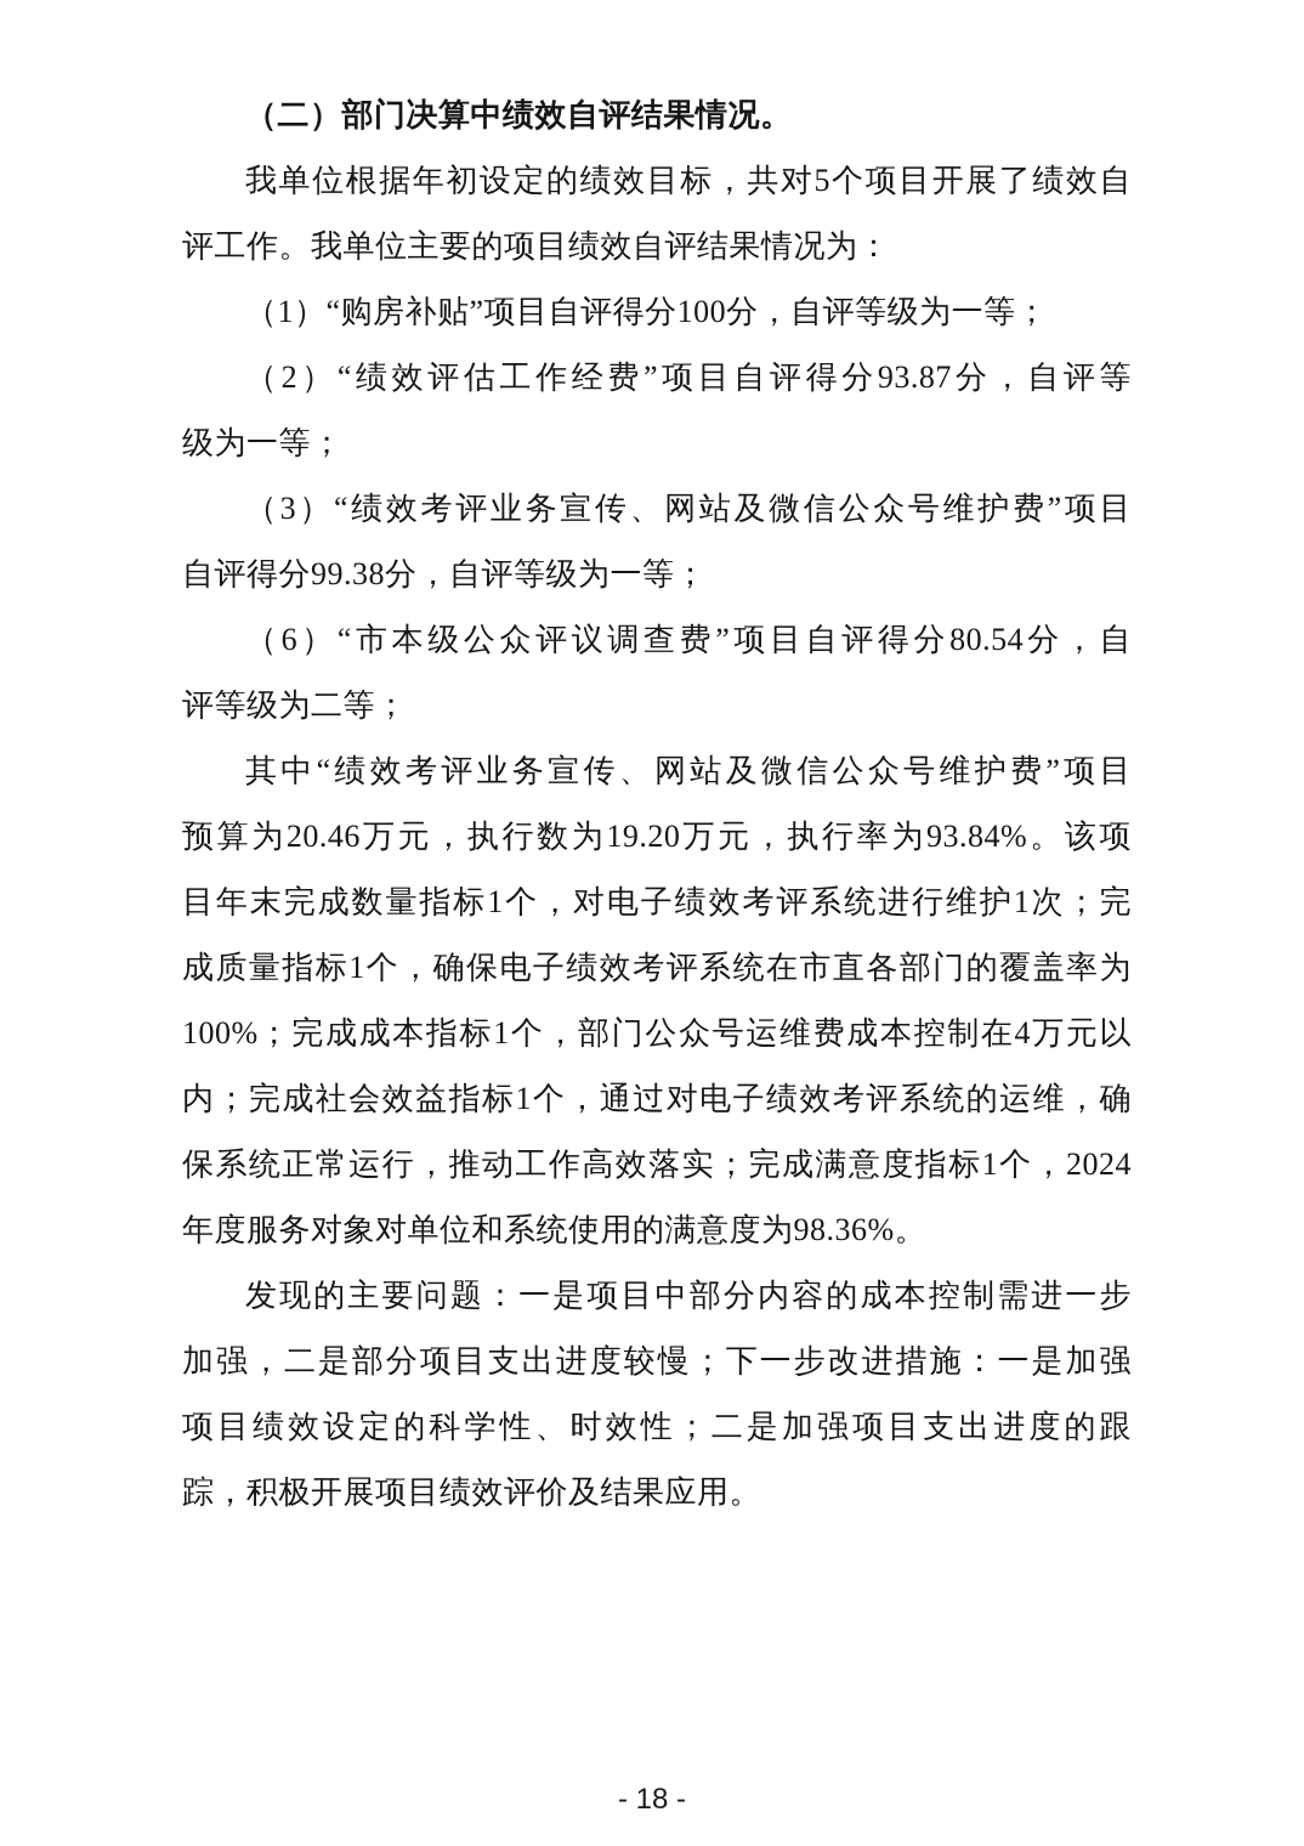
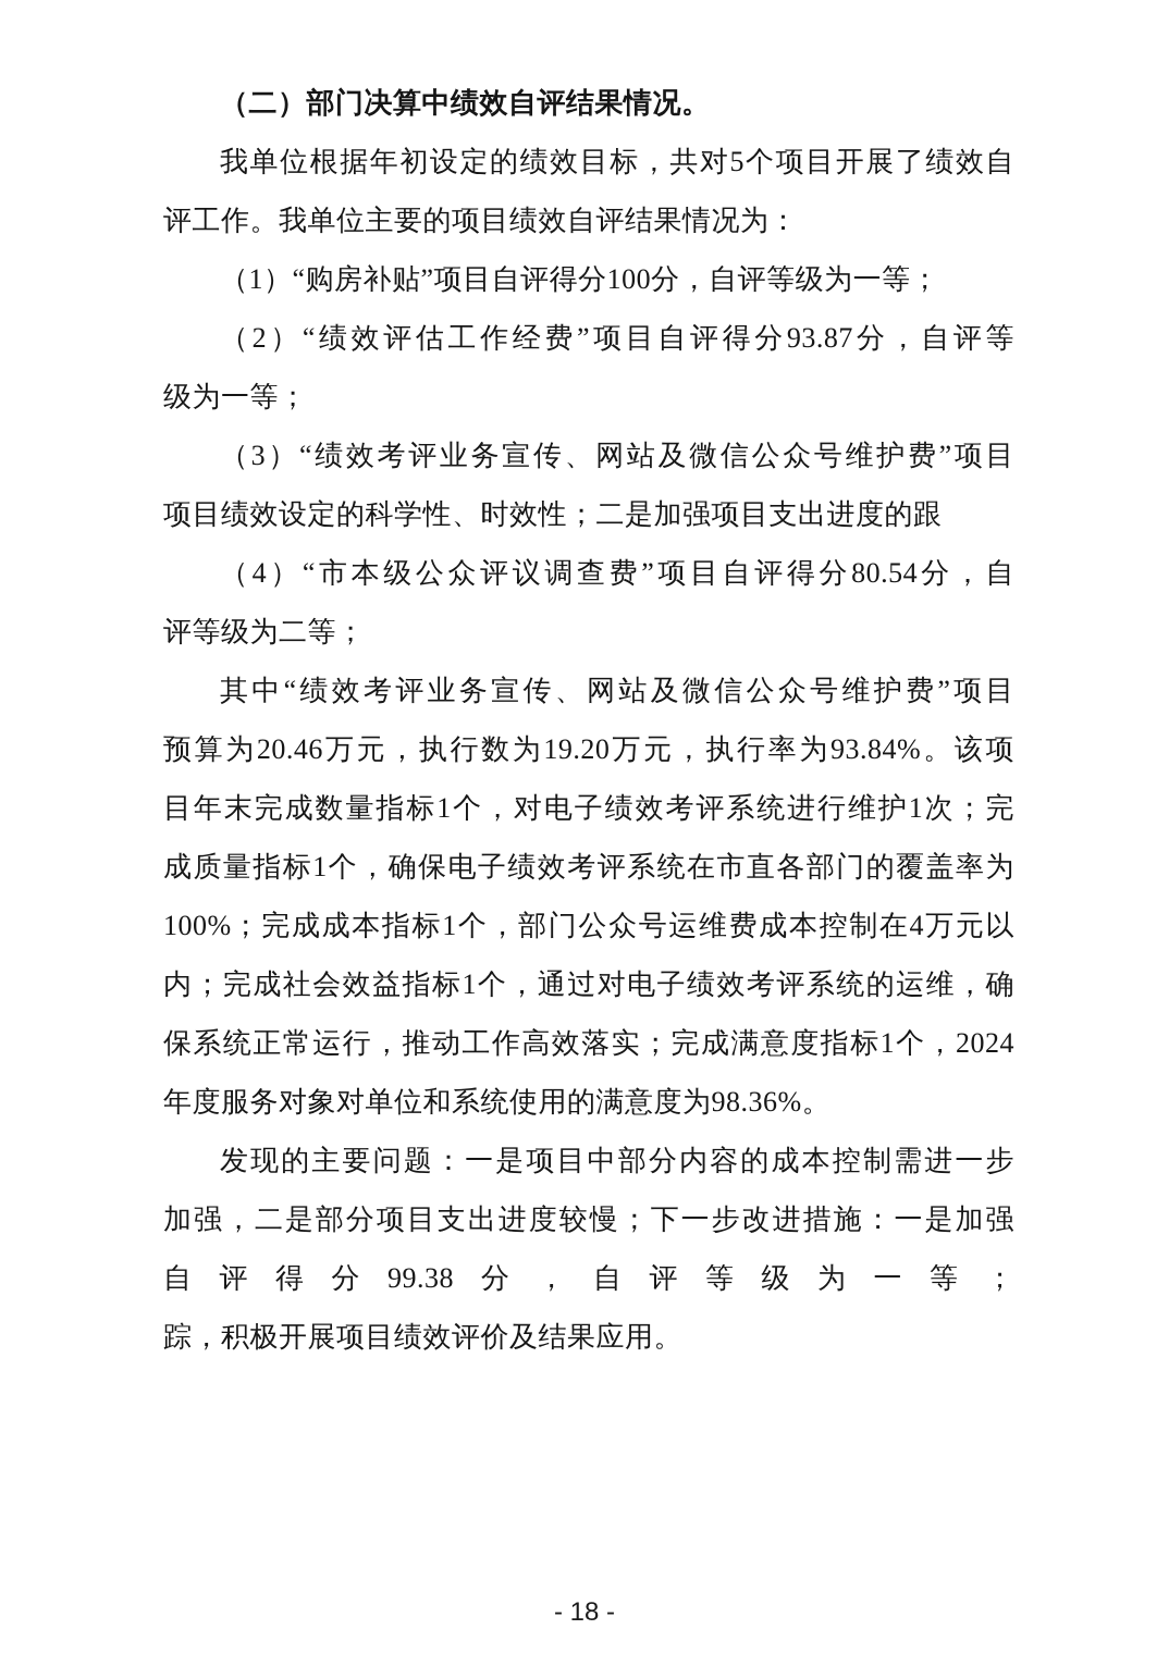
  （二）部门决算中绩效自评结果情况。
  我单位根据年初设定的绩效目标，共对5个项目开展了绩效自
  评工作。我单位主要的项目绩效自评结果情况为：
  （1）“购房补贴”项目自评得分100分，自评等级为一等；
  （2）“绩效评估工作经费”项目自评得分93.87分，自评等
  级为一等；
  （3）“绩效考评业务宣传、网站及微信公众号维护费”项目
- 自评得分99.38分，自评等级为一等；
+ 项目绩效设定的科学性、时效性；二是加强项目支出进度的跟
- （6）“市本级公众评议调查费”项目自评得分80.54分，自
+ （4）“市本级公众评议调查费”项目自评得分80.54分，自
  评等级为二等；
  其中“绩效考评业务宣传、网站及微信公众号维护费”项目
  预算为20.46万元，执行数为19.20万元，执行率为93.84%。该项
  目年末完成数量指标1个，对电子绩效考评系统进行维护1次；完
  成质量指标1个，确保电子绩效考评系统在市直各部门的覆盖率为
  100%；完成成本指标1个，部门公众号运维费成本控制在4万元以
  内；完成社会效益指标1个，通过对电子绩效考评系统的运维，确
  保系统正常运行，推动工作高效落实；完成满意度指标1个，2024
  年度服务对象对单位和系统使用的满意度为98.36%。
  发现的主要问题：一是项目中部分内容的成本控制需进一步
  加强，二是部分项目支出进度较慢；下一步改进措施：一是加强
- 项目绩效设定的科学性、时效性；二是加强项目支出进度的跟
+ 自评得分99.38分，自评等级为一等；
  踪，积极开展项目绩效评价及结果应用。
  - 18 -
